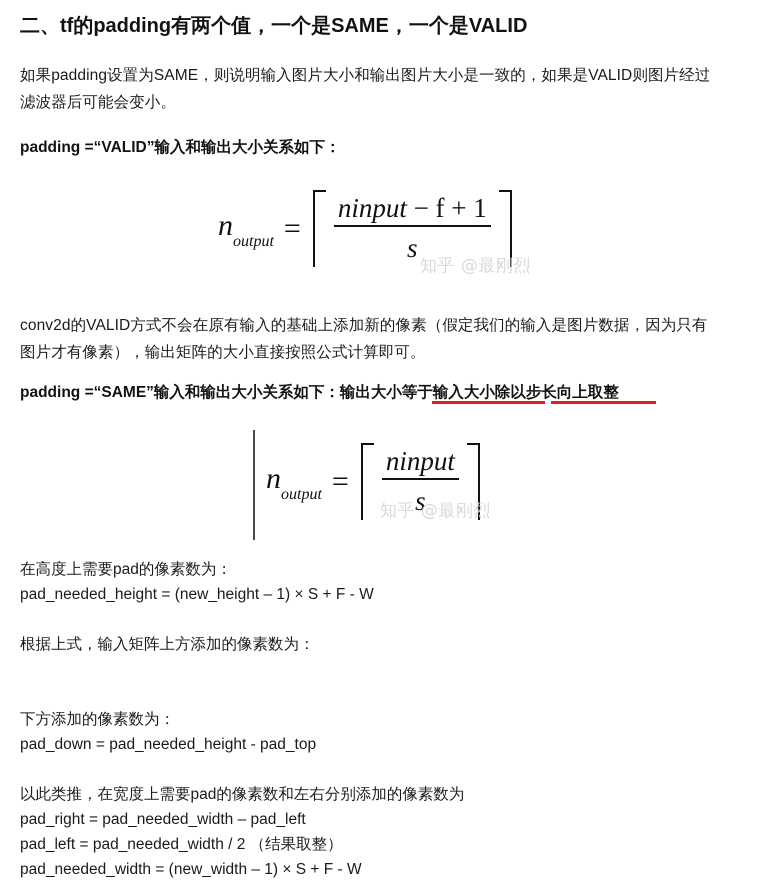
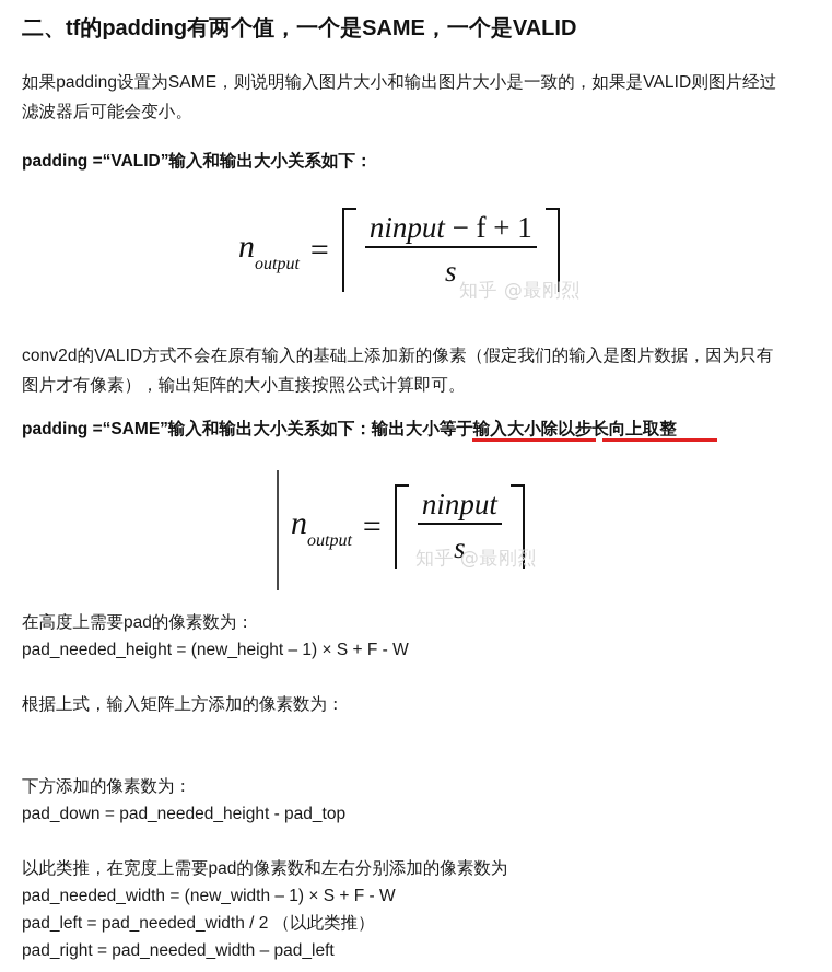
  二、tf的padding有两个值，一个是SAME，一个是VALID
  如果padding设置为SAME，则说明输入图片大小和输出图片大小是一致的，如果是VALID则图片经过滤波器后可能会变小。
  padding =“VALID”输入和输出大小关系如下：
  noutput
  =
  ninput − f + 1
  s
  知乎 @最刚烈
  conv2d的VALID方式不会在原有输入的基础上添加新的像素（假定我们的输入是图片数据，因为只有图片才有像素），输出矩阵的大小直接按照公式计算即可。
  padding =“SAME”输入和输出大小关系如下：输出大小等于输入大小除以步长向上取整
  noutput
  =
  ninput
  s
  知乎 @最刚烈
  在高度上需要pad的像素数为：
  pad_needed_height = (new_height – 1) × S + F - W
  根据上式，输入矩阵上方添加的像素数为：
  下方添加的像素数为：
  pad_down = pad_needed_height - pad_top
  以此类推，在宽度上需要pad的像素数和左右分别添加的像素数为
- pad_right = pad_needed_width – pad_left
+ pad_needed_width = (new_width – 1) × S + F - W
- pad_left = pad_needed_width / 2 （结果取整）
+ pad_left = pad_needed_width / 2 （以此类推）
- pad_needed_width = (new_width – 1) × S + F - W
+ pad_right = pad_needed_width – pad_left
